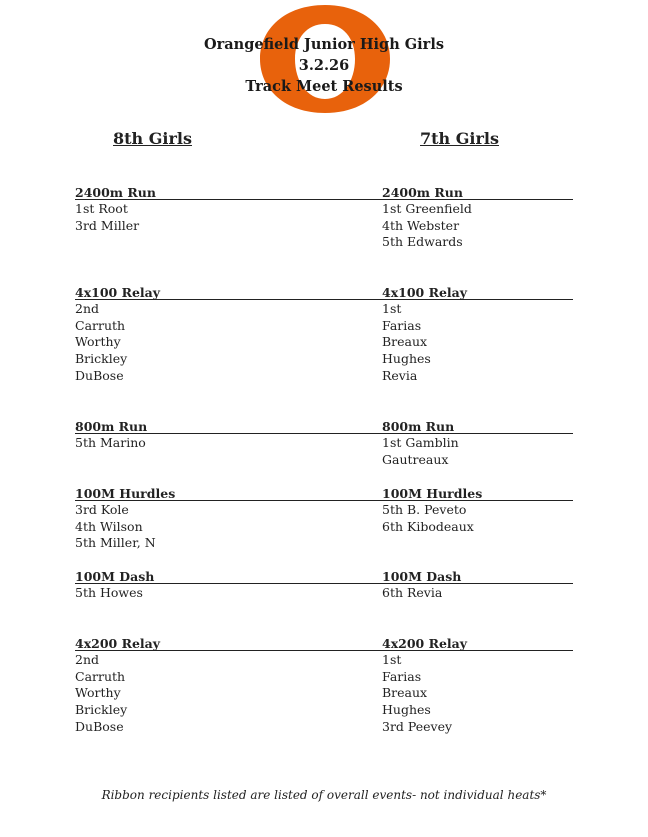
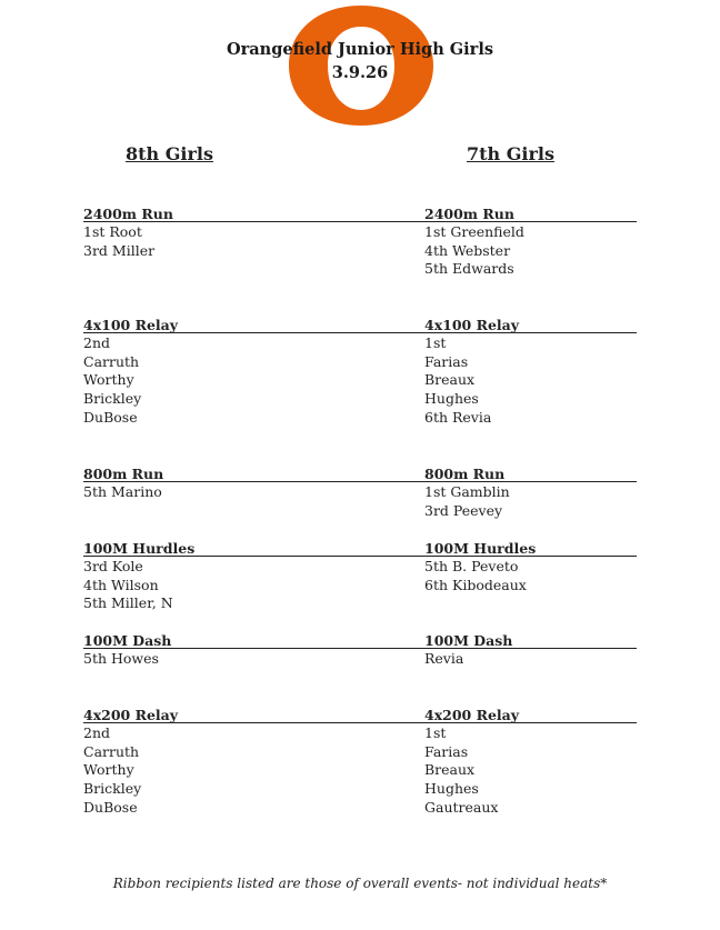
  Orangefield Junior High Girls
- 3.2.26
+ 3.9.26
- Track Meet Results
  8th Girls
  7th Girls
  2400m Run
  1st Root
  3rd Miller
  2400m Run
  1st Greenfield
  4th Webster
  5th Edwards
  4x100 Relay
  2nd
  Carruth
  Worthy
  Brickley
  DuBose
  4x100 Relay
  1st
  Farias
  Breaux
  Hughes
- Revia
+ 6th Revia
  800m Run
  5th Marino
  800m Run
  1st Gamblin
- Gautreaux
+ 3rd Peevey
  100M Hurdles
  3rd Kole
  4th Wilson
  5th Miller, N
  100M Hurdles
  5th B. Peveto
  6th Kibodeaux
  100M Dash
  5th Howes
  100M Dash
- 6th Revia
+ Revia
  4x200 Relay
  2nd
  Carruth
  Worthy
  Brickley
  DuBose
  4x200 Relay
  1st
  Farias
  Breaux
  Hughes
- 3rd Peevey
+ Gautreaux
- Ribbon recipients listed are listed of overall events- not individual heats*
+ Ribbon recipients listed are those of overall events- not individual heats*
